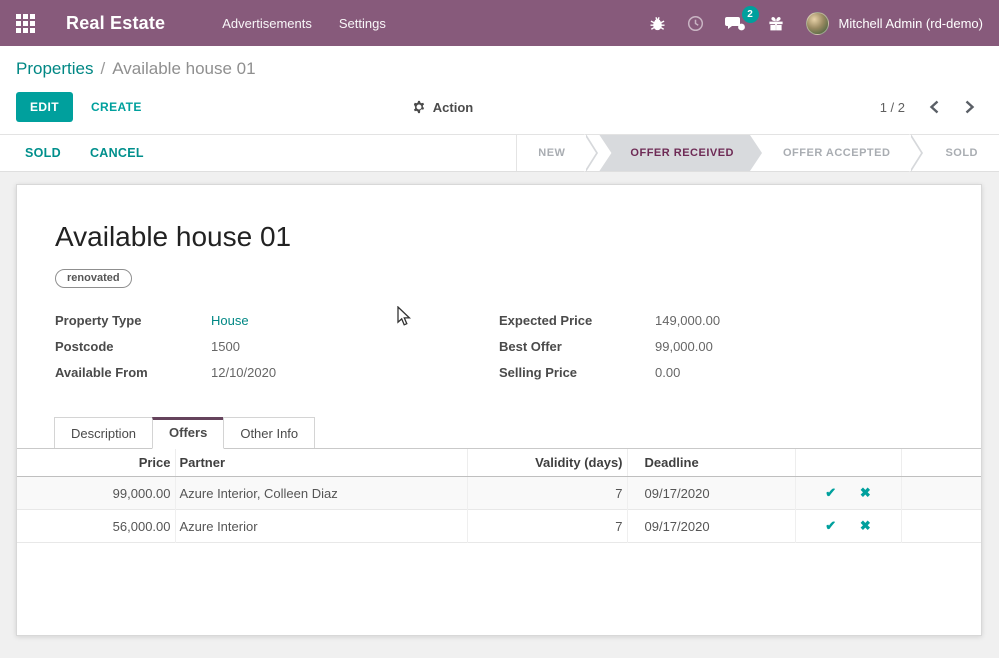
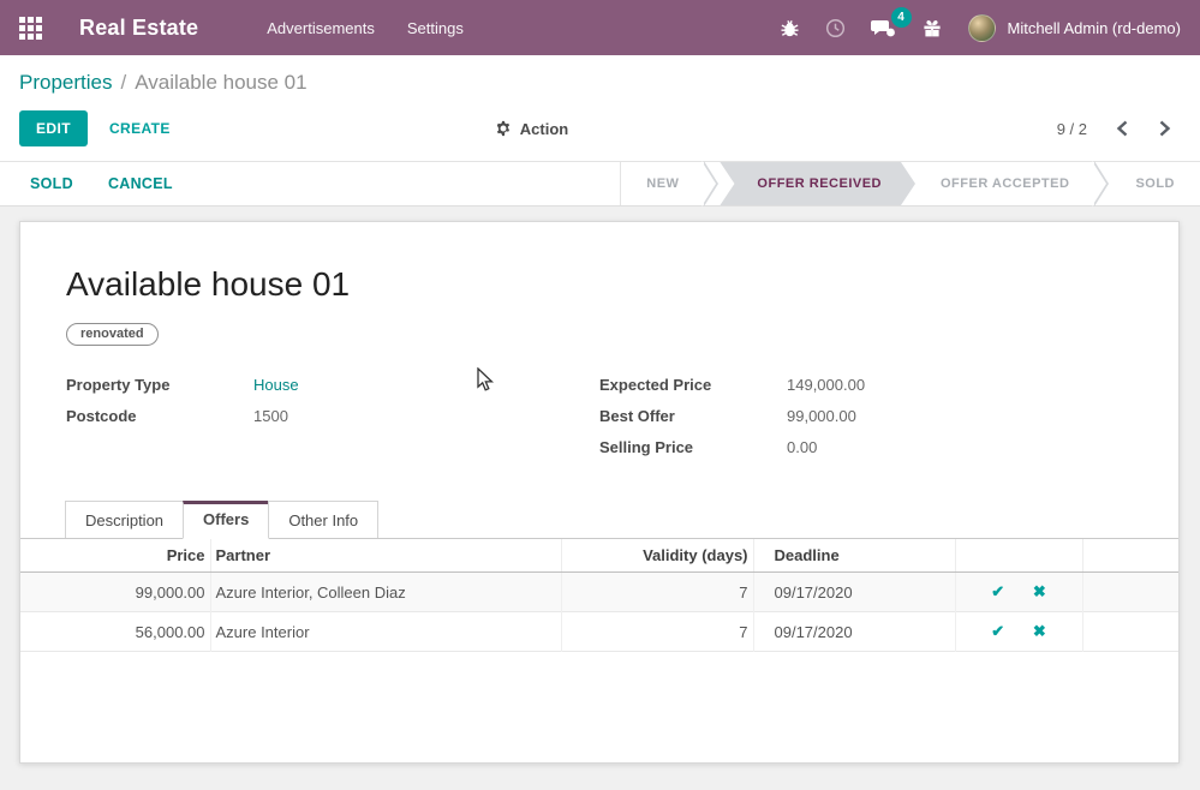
  Real Estate
  Advertisements
  Settings
- 2
+ 4
  Mitchell Admin (rd-demo)
  Properties / Available house 01
  EDIT
  CREATE
  Action
- 1 / 2
+ 9 / 2
  SOLD
  CANCEL
  NEW
  OFFER RECEIVED
  OFFER ACCEPTED
  SOLD
  Available house 01
  renovated
  Property Type
  House
  Postcode
  1500
- Available From
- 12/10/2020
  Expected Price
  149,000.00
  Best Offer
  99,000.00
  Selling Price
  0.00
  Description
  Offers
  Other Info
  Price	Partner	Validity (days)	Deadline
  99,000.00	Azure Interior, Colleen Diaz	7	09/17/2020	✔ ✖
  56,000.00	Azure Interior	7	09/17/2020	✔ ✖
